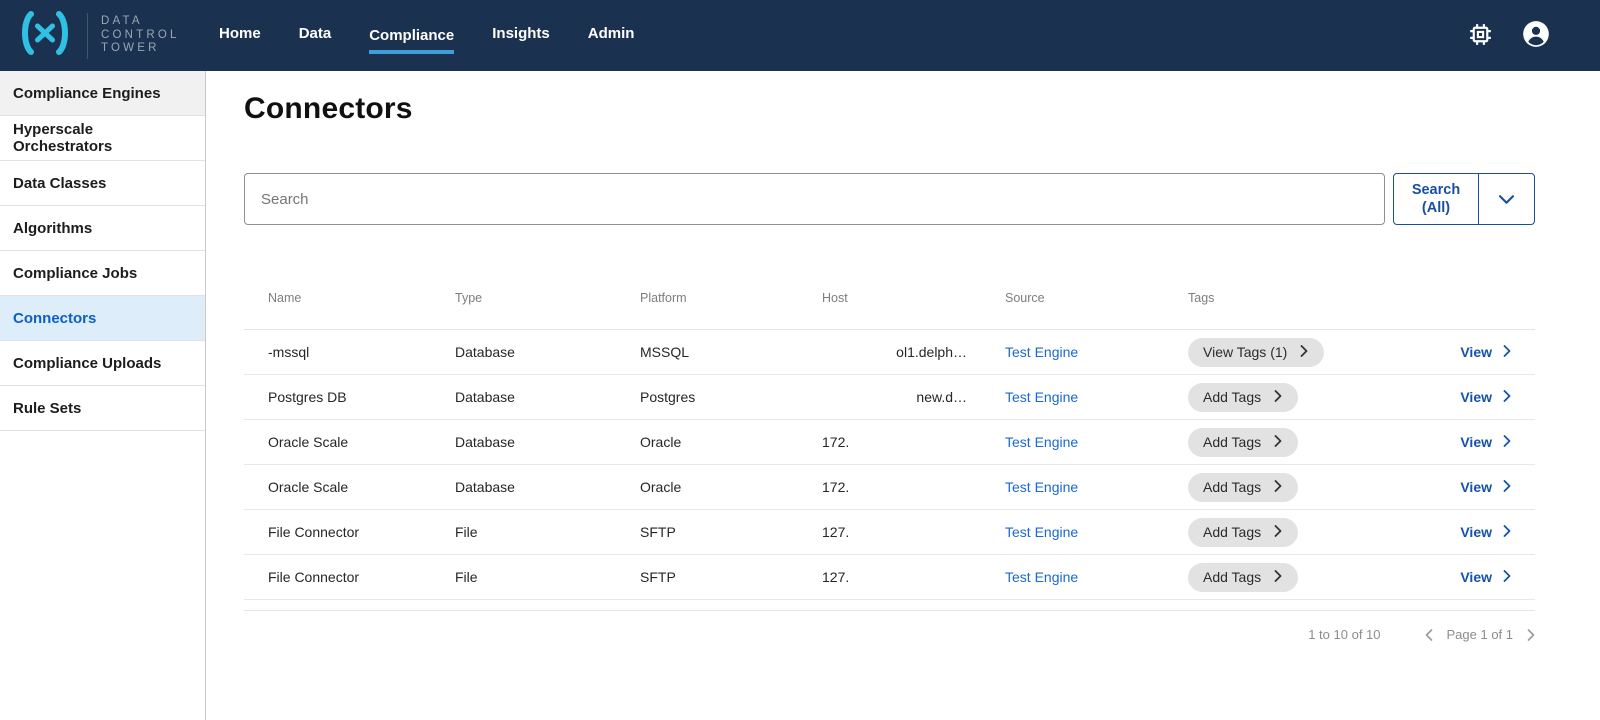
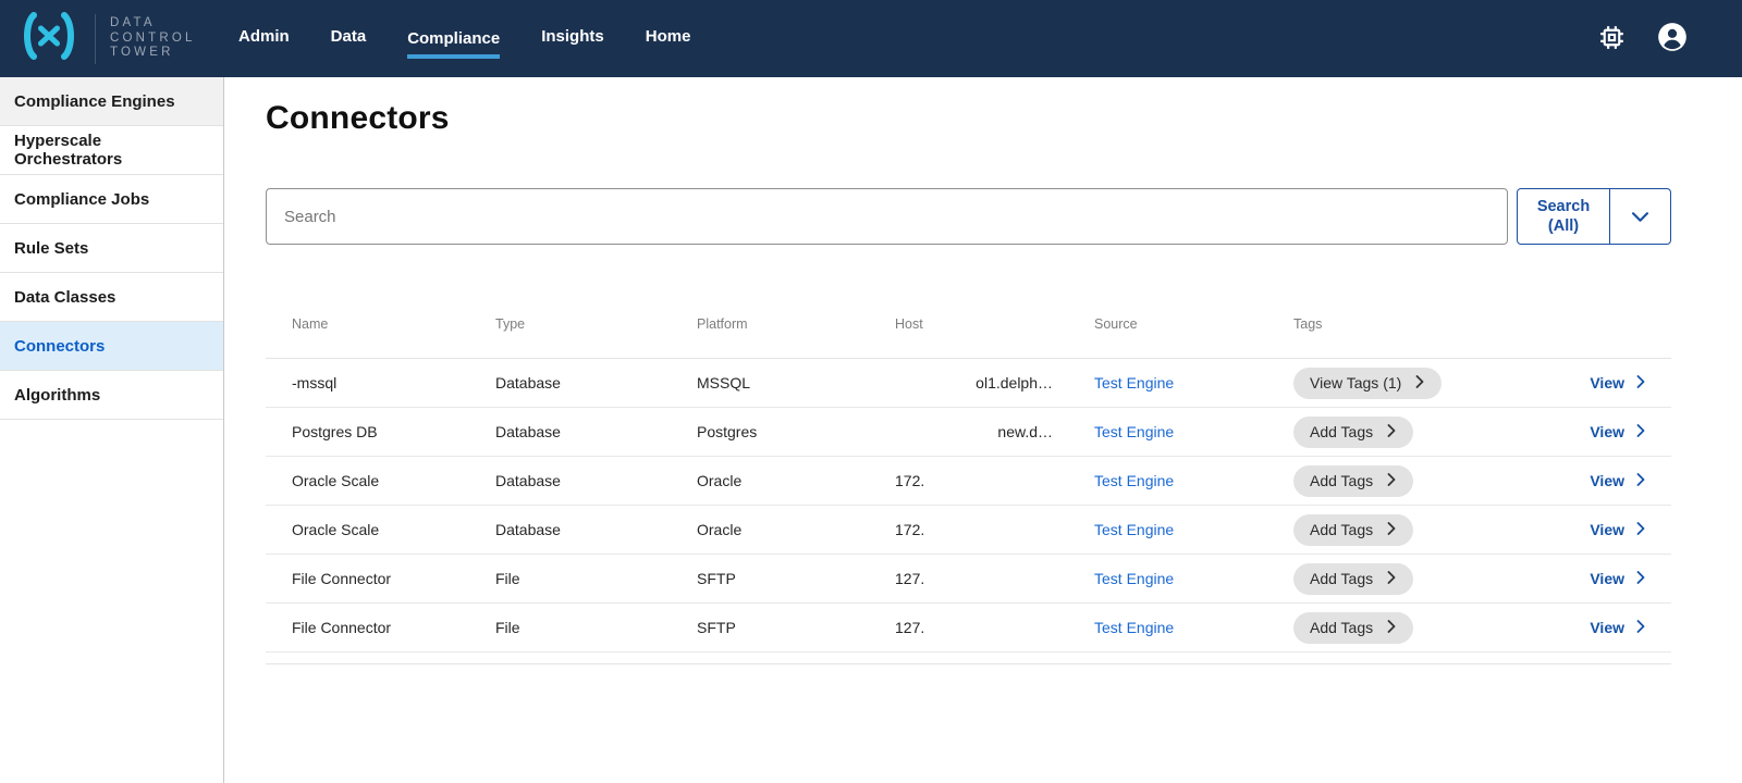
  DATA
  CONTROL
  TOWER
- Home
+ Admin
  Data
  Compliance
  Insights
- Admin
+ Home
  Compliance Engines
  Hyperscale Orchestrators
- Data Classes
+ Compliance Jobs
- Algorithms
+ Rule Sets
- Compliance Jobs
+ Data Classes
  Connectors
- Compliance Uploads
- Rule Sets
+ Algorithms
  Connectors
  Search
  Search
  (All)
  Name
  Type
  Platform
  Host
  Source
  Tags
  -mssql
  Database
  MSSQL
  ol1.delph…
  Test Engine
  View Tags (1)
  View
  Postgres DB
  Database
  Postgres
  new.d…
  Test Engine
  Add Tags
  View
  Oracle Scale
  Database
  Oracle
  172.
  Test Engine
  Add Tags
  View
  Oracle Scale
  Database
  Oracle
  172.
  Test Engine
  Add Tags
  View
  File Connector
  File
  SFTP
  127.
  Test Engine
  Add Tags
  View
  File Connector
  File
  SFTP
  127.
  Test Engine
  Add Tags
  View
- 1 to 10 of 10
- Page 1 of 1
